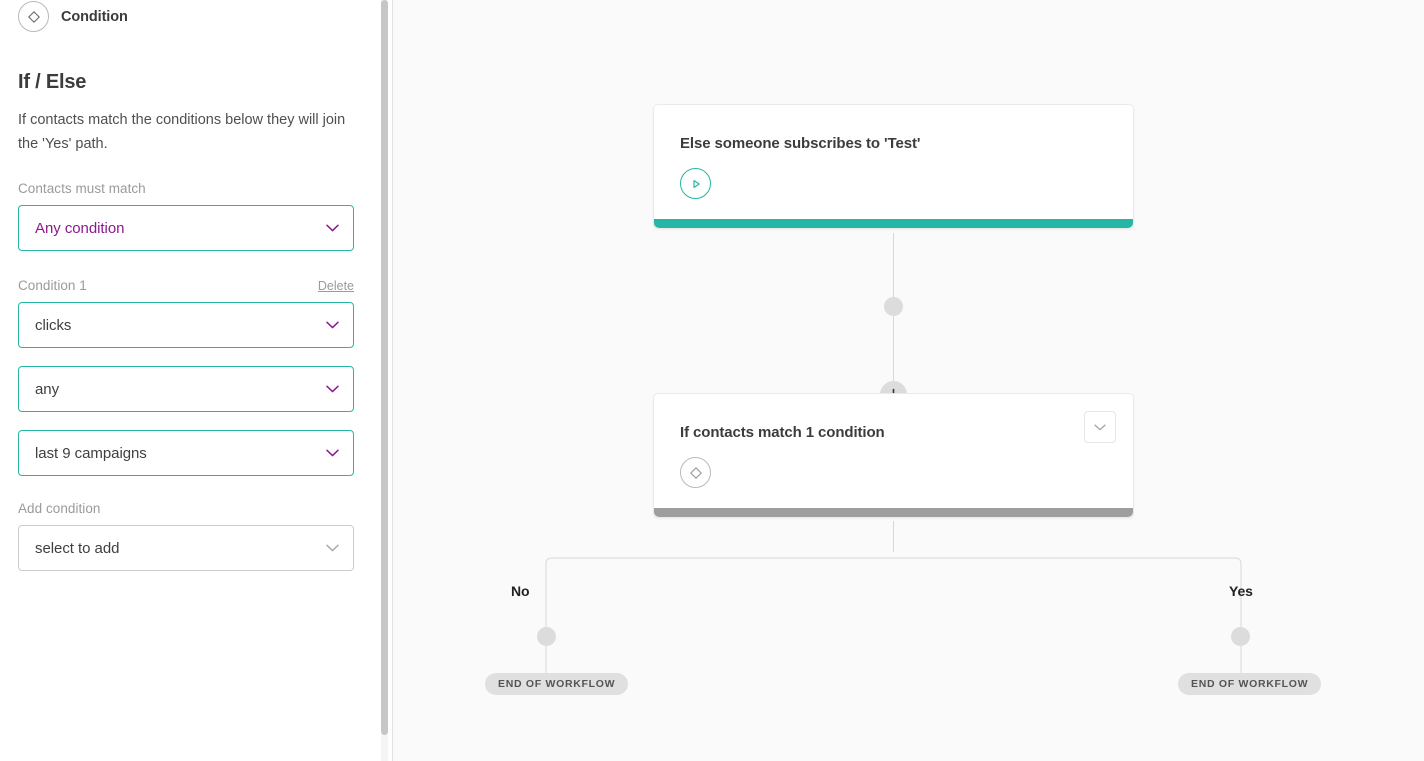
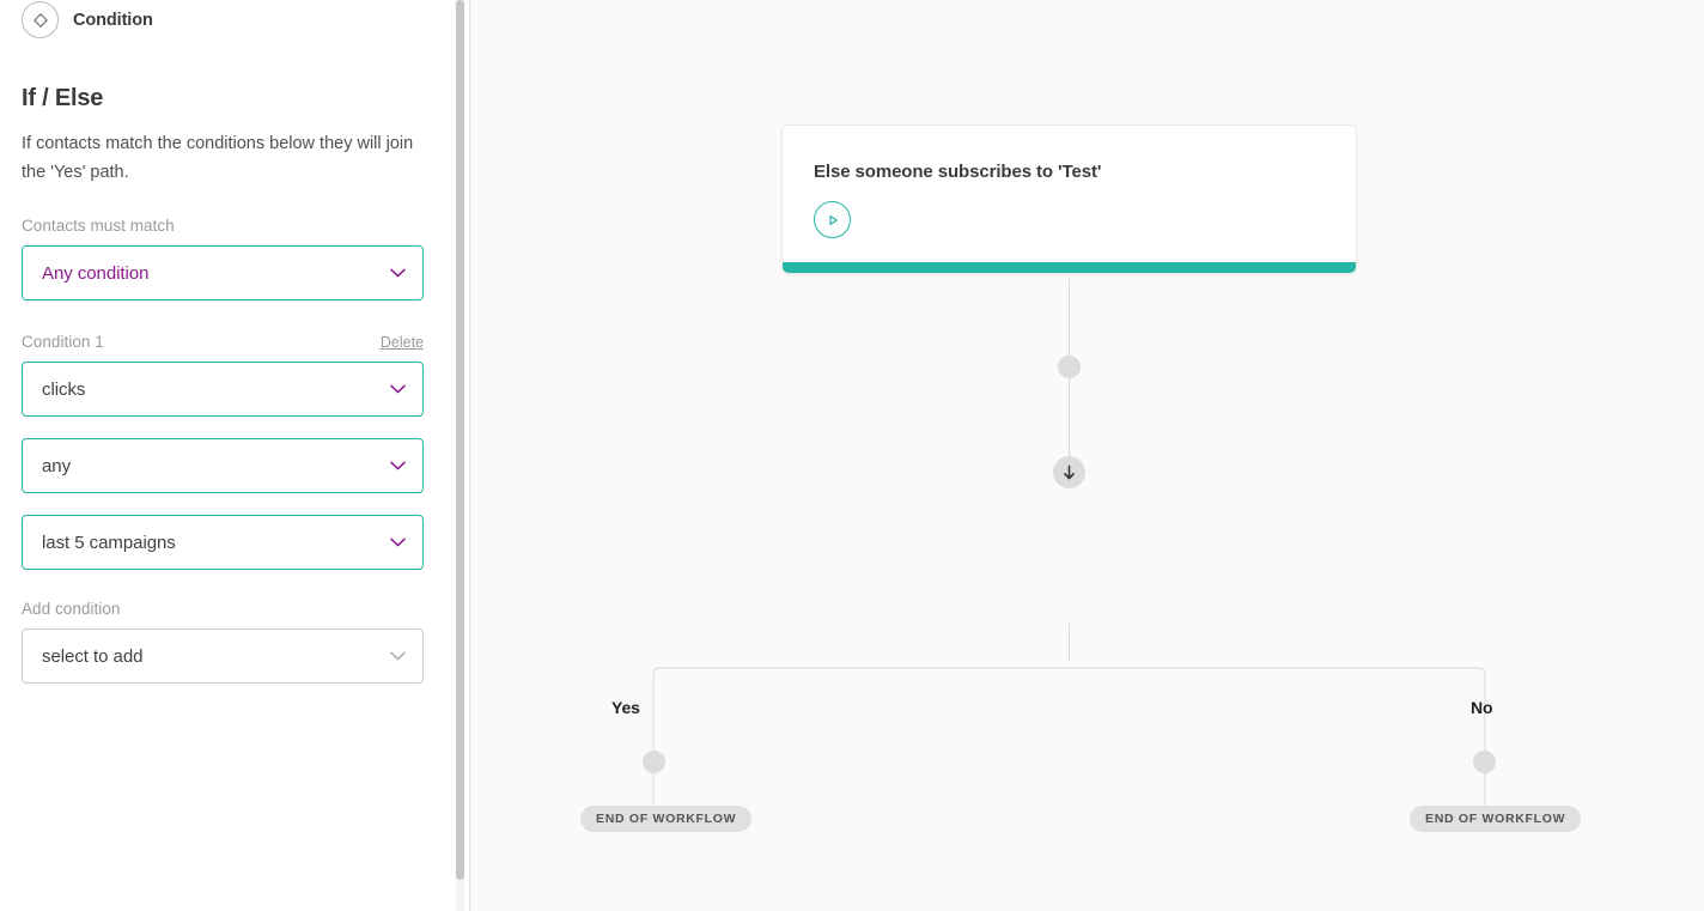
  Condition
  If / Else
  If contacts match the conditions below they will join the 'Yes' path.
  Contacts must match
  Any condition
  Condition 1
  Delete
  clicks
  any
- last 9 campaigns
+ last 5 campaigns
  Add condition
  select to add
  Else someone subscribes to 'Test'
- If contacts match 1 condition
- No
+ Yes
  END OF WORKFLOW
- Yes
+ No
  END OF WORKFLOW
